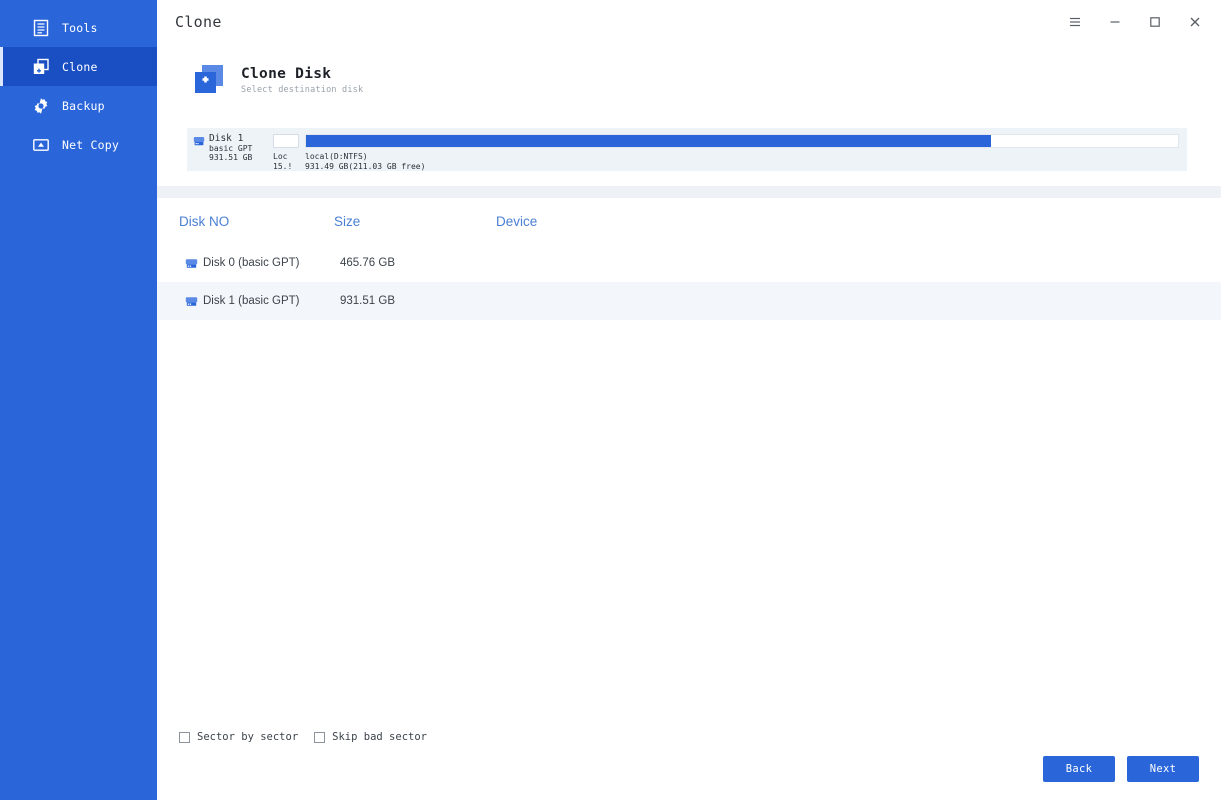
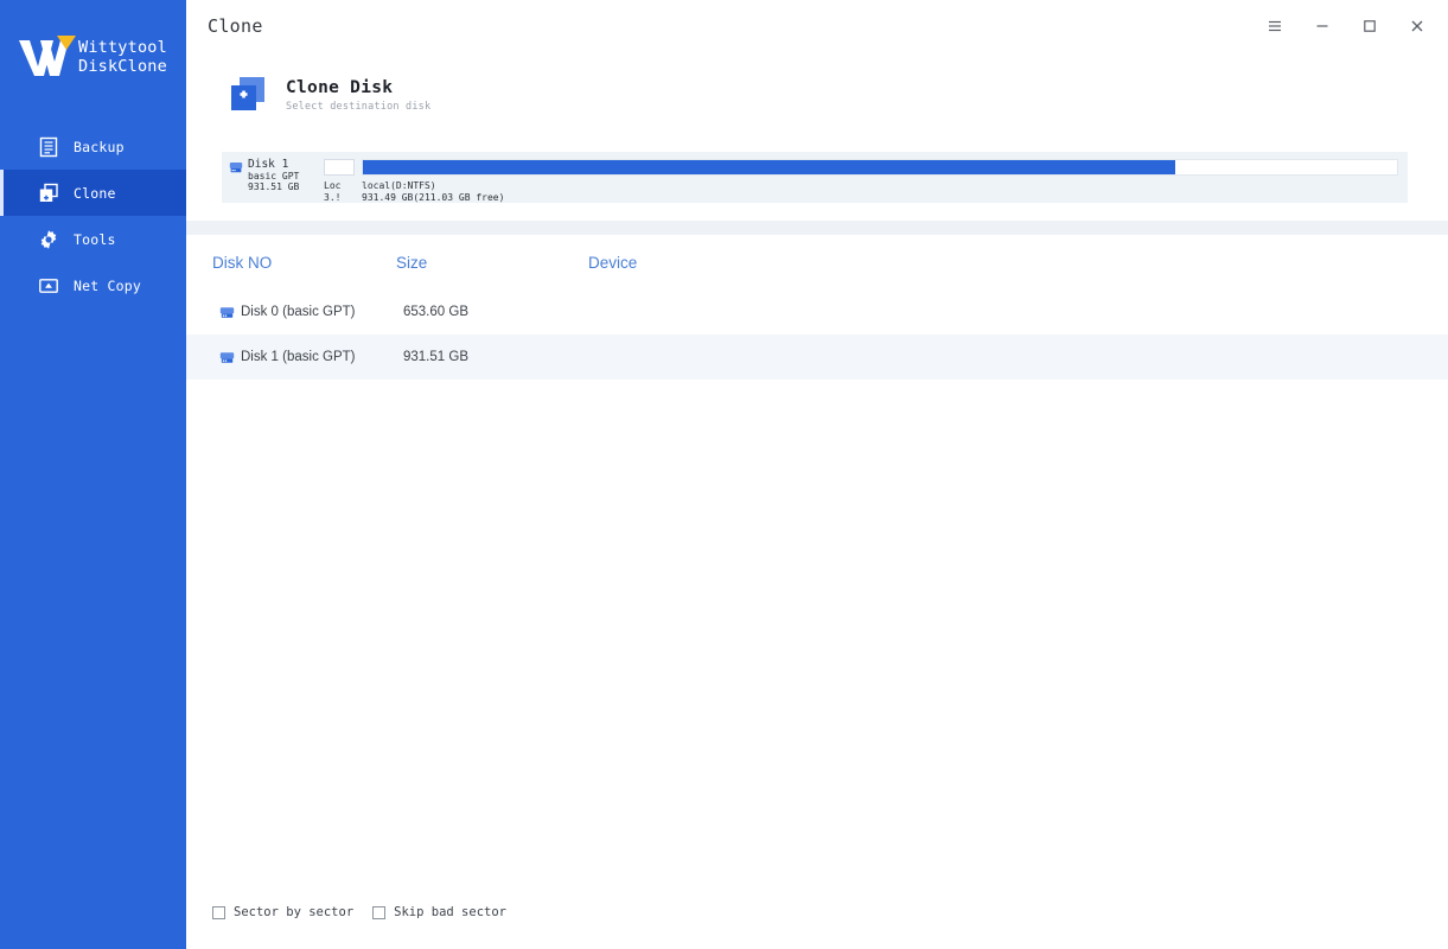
+ Wittytool DiskClone
- Tools
+ Backup
  Clone
- Backup
+ Tools
  Net Copy
  Clone
  Clone Disk
  Select destination disk
  Disk 1
  basic GPT
  931.51 GB
  Loc
- 15.!
+ 3.!
  local(D:NTFS)
  931.49 GB(211.03 GB free)
  Disk NO
  Size
  Device
  Disk 0 (basic GPT)
- 465.76 GB
+ 653.60 GB
  Disk 1 (basic GPT)
  931.51 GB
  Sector by sector
  Skip bad sector
- Back
- Next
